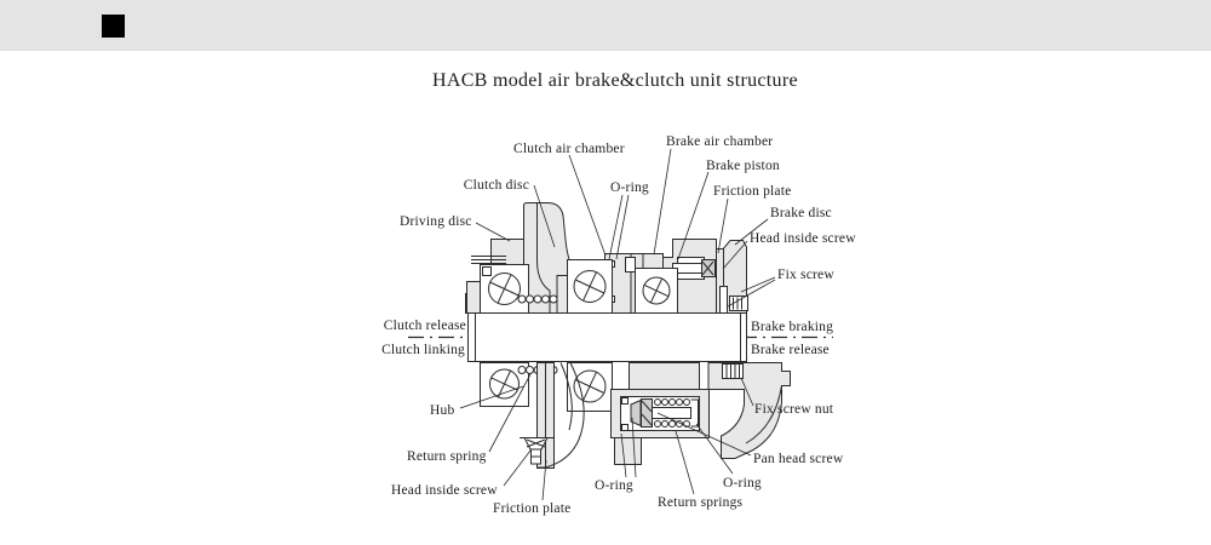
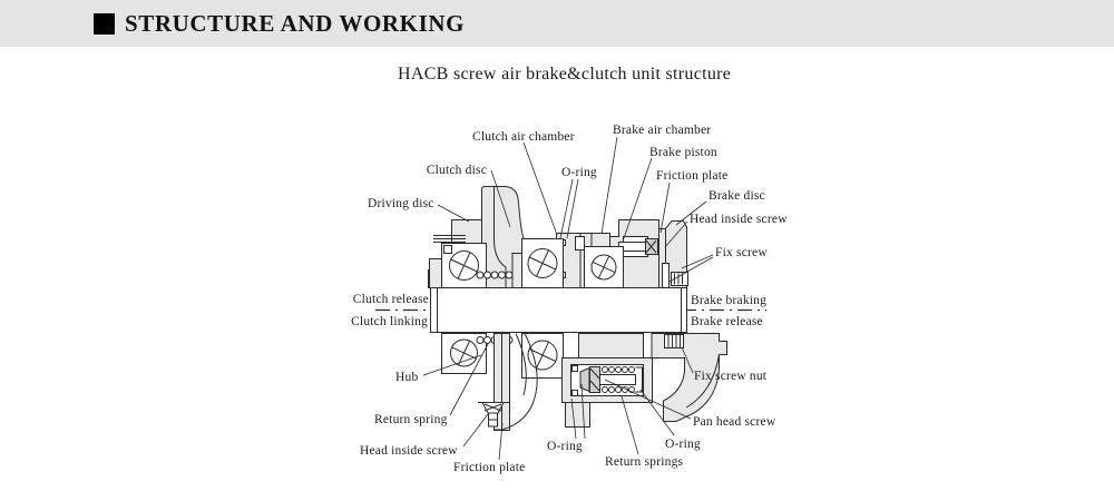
+ STRUCTURE AND WORKING
- HACB model air brake&clutch unit structure
+ HACB screw air brake&clutch unit structure
  Clutch air chamber
  Brake air chamber
  Brake piston
  Clutch disc
  O-ring
  Friction plate
  Driving disc
  Brake disc
  Head inside screw
  Fix screw
  Clutch release
  Clutch linking
  Brake braking
  Brake release
  Hub
  Fix screw nut
  Return spring
  Pan head screw
  Head inside screw
  O-ring
  O-ring
  Friction plate
  Return springs
